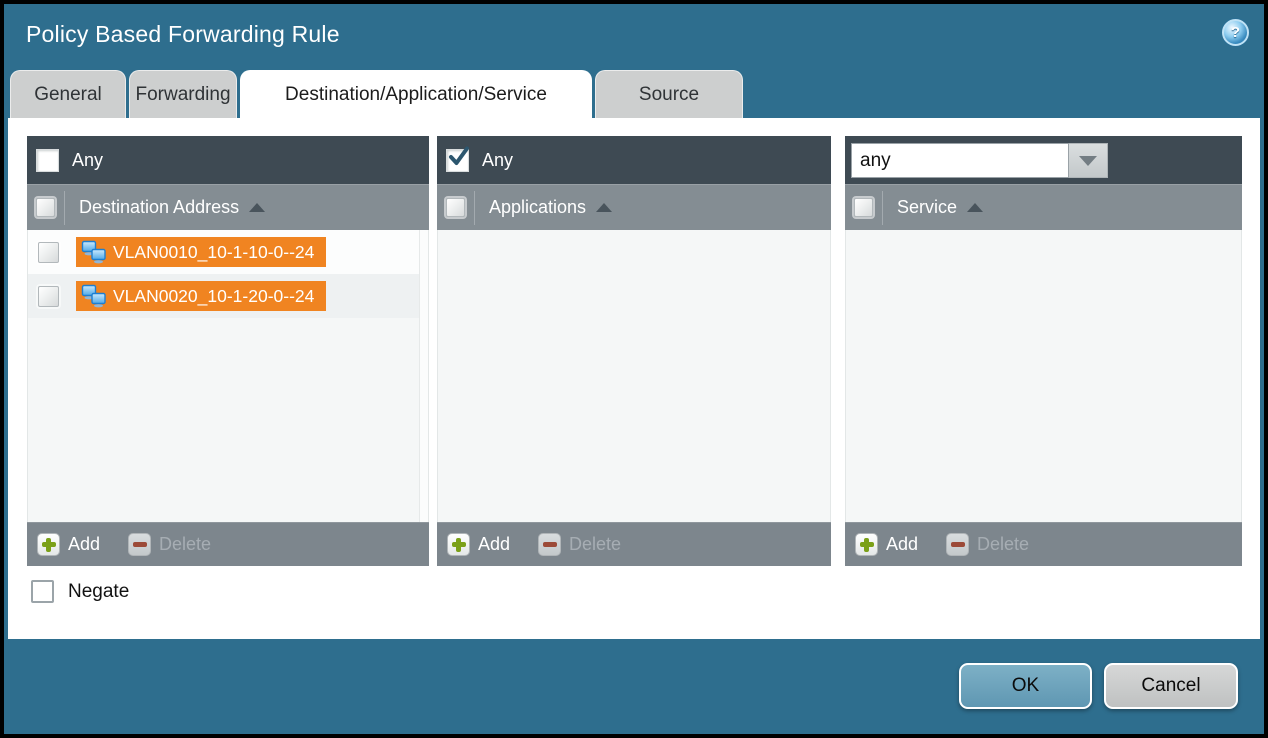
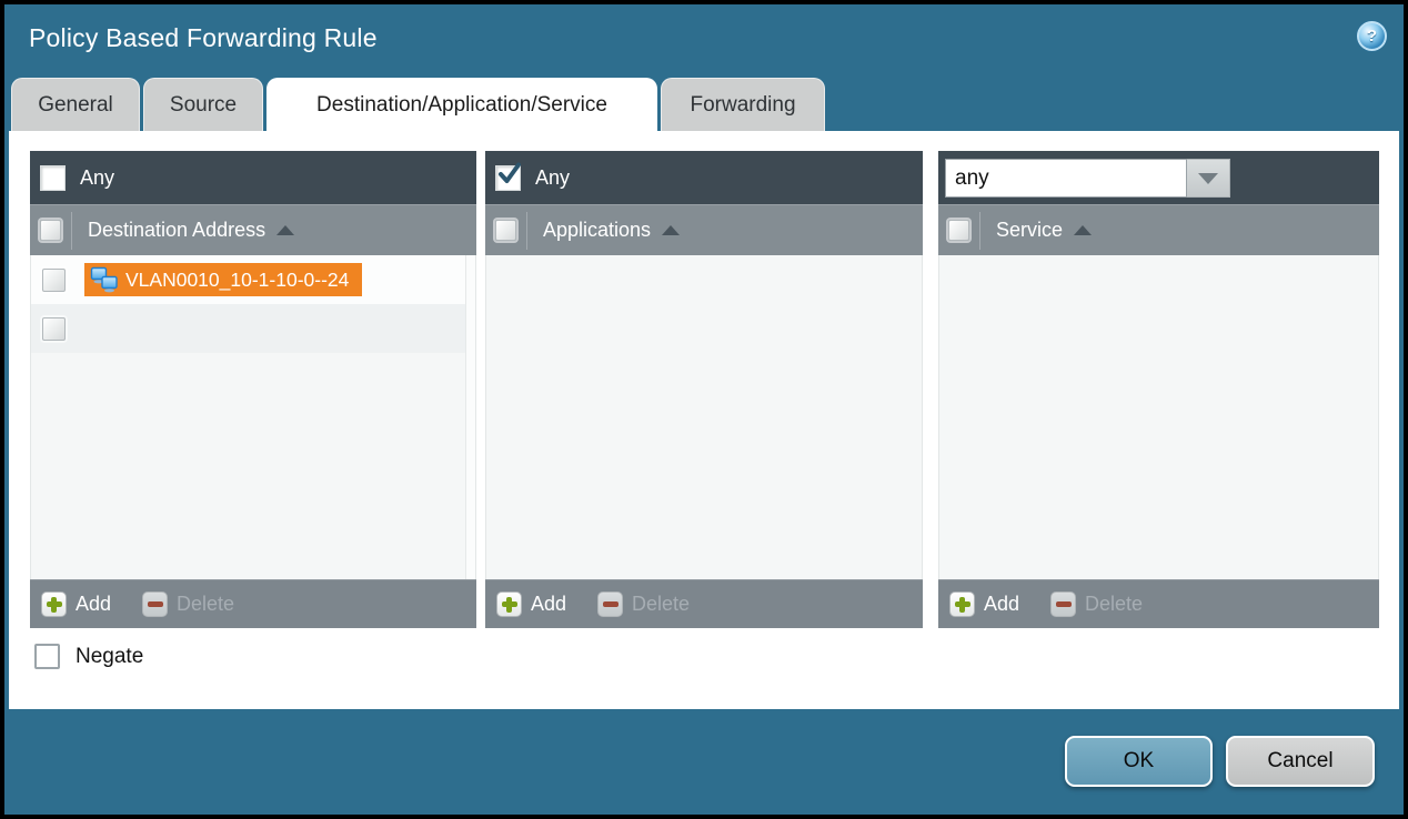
  Policy Based Forwarding Rule
  ?
  General
- Forwarding
+ Source
  Destination/Application/Service
- Source
+ Forwarding
  Any
  Destination Address
  VLAN0010_10-1-10-0--24
- VLAN0020_10-1-20-0--24
  Add
  Delete
  Any
  Applications
  Add
  Delete
  any
  Service
  Add
  Delete
  Negate
  OK
  Cancel
